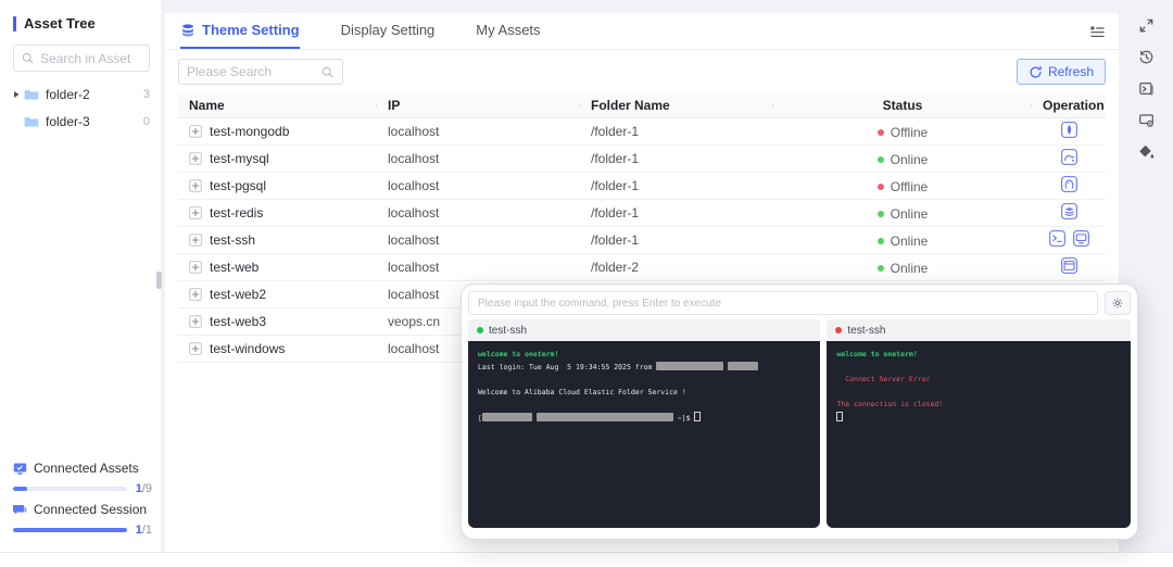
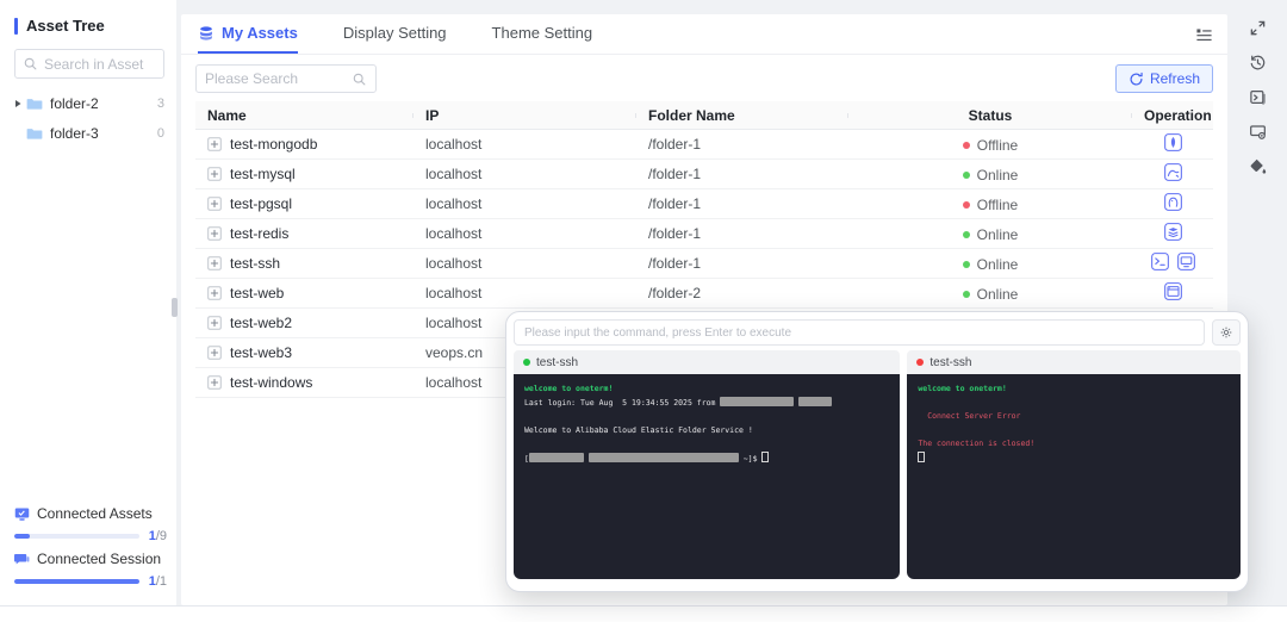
  Asset Tree
  Search in Asset
  folder-2
  3
  folder-3
  0
  Connected Assets
  1/9
  Connected Session
  1/1
- Theme Setting
+ My Assets
  Display Setting
- My Assets
+ Theme Setting
  Please Search
  Refresh
  Name
  IP
  Folder Name
  Status
  Operation
  test-mongodb
  localhost
  /folder-1
  Offline
  test-mysql
  localhost
  /folder-1
  Online
  test-pgsql
  localhost
  /folder-1
  Offline
  test-redis
  localhost
  /folder-1
  Online
  test-ssh
  localhost
  /folder-1
  Online
  test-web
  localhost
  /folder-2
  Online
  test-web2
  localhost
  test-web3
  veops.cn
  test-windows
  localhost
  Please input the command, press Enter to execute
  test-ssh
  welcome to oneterm!
  Last login: Tue Aug 5 19:34:55 2025 from
  Welcome to Alibaba Cloud Elastic Folder Service !
  [ ~]$
  test-ssh
  welcome to oneterm!
  Connect Server Error
  The connection is closed!
